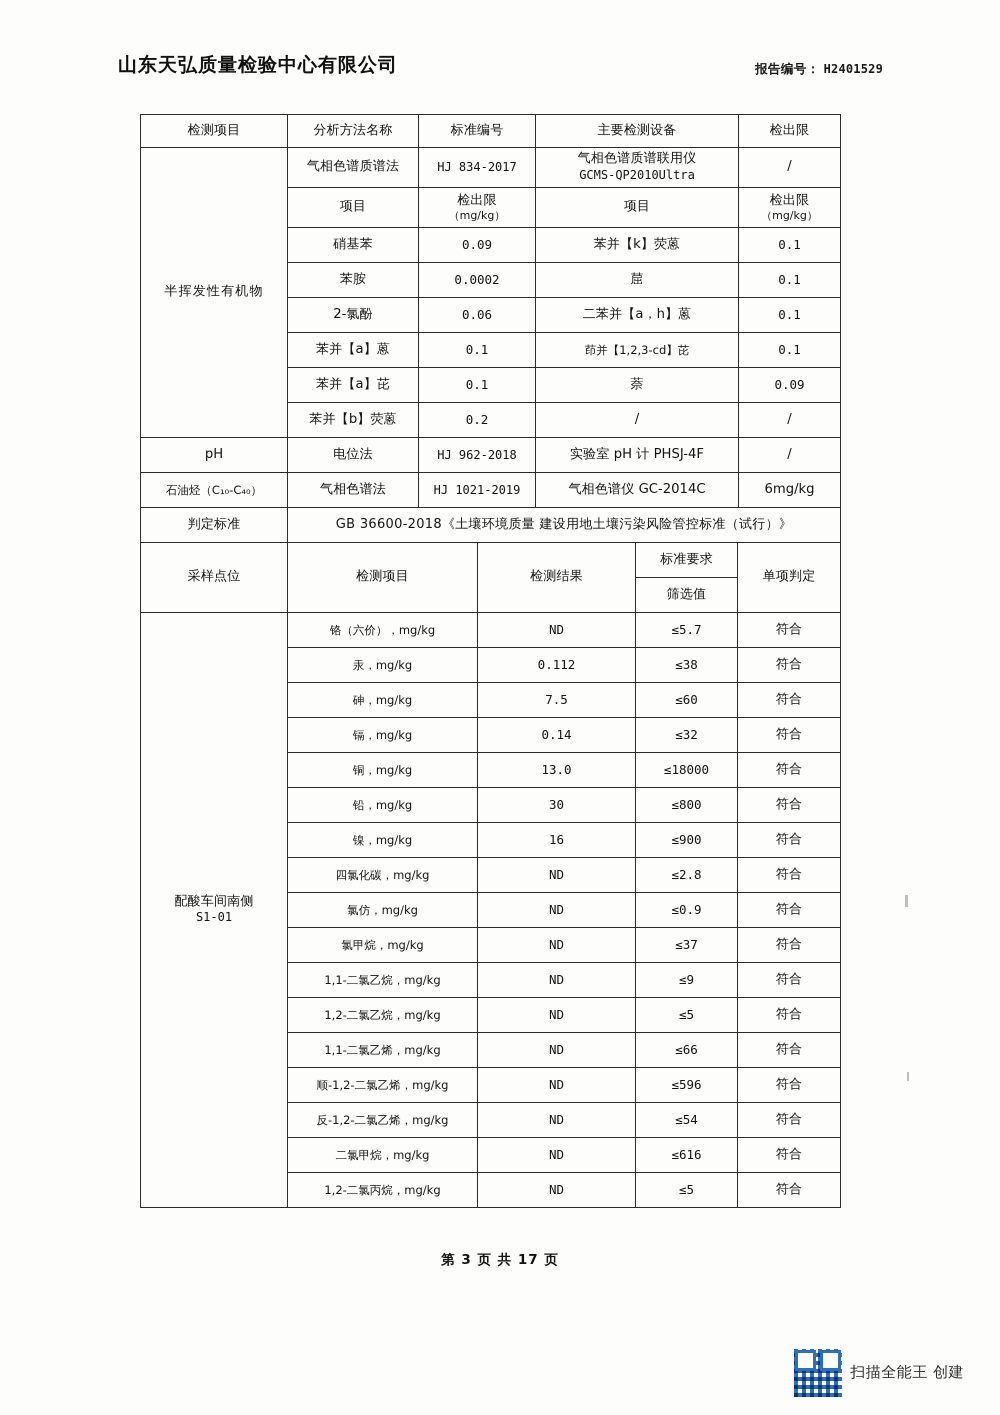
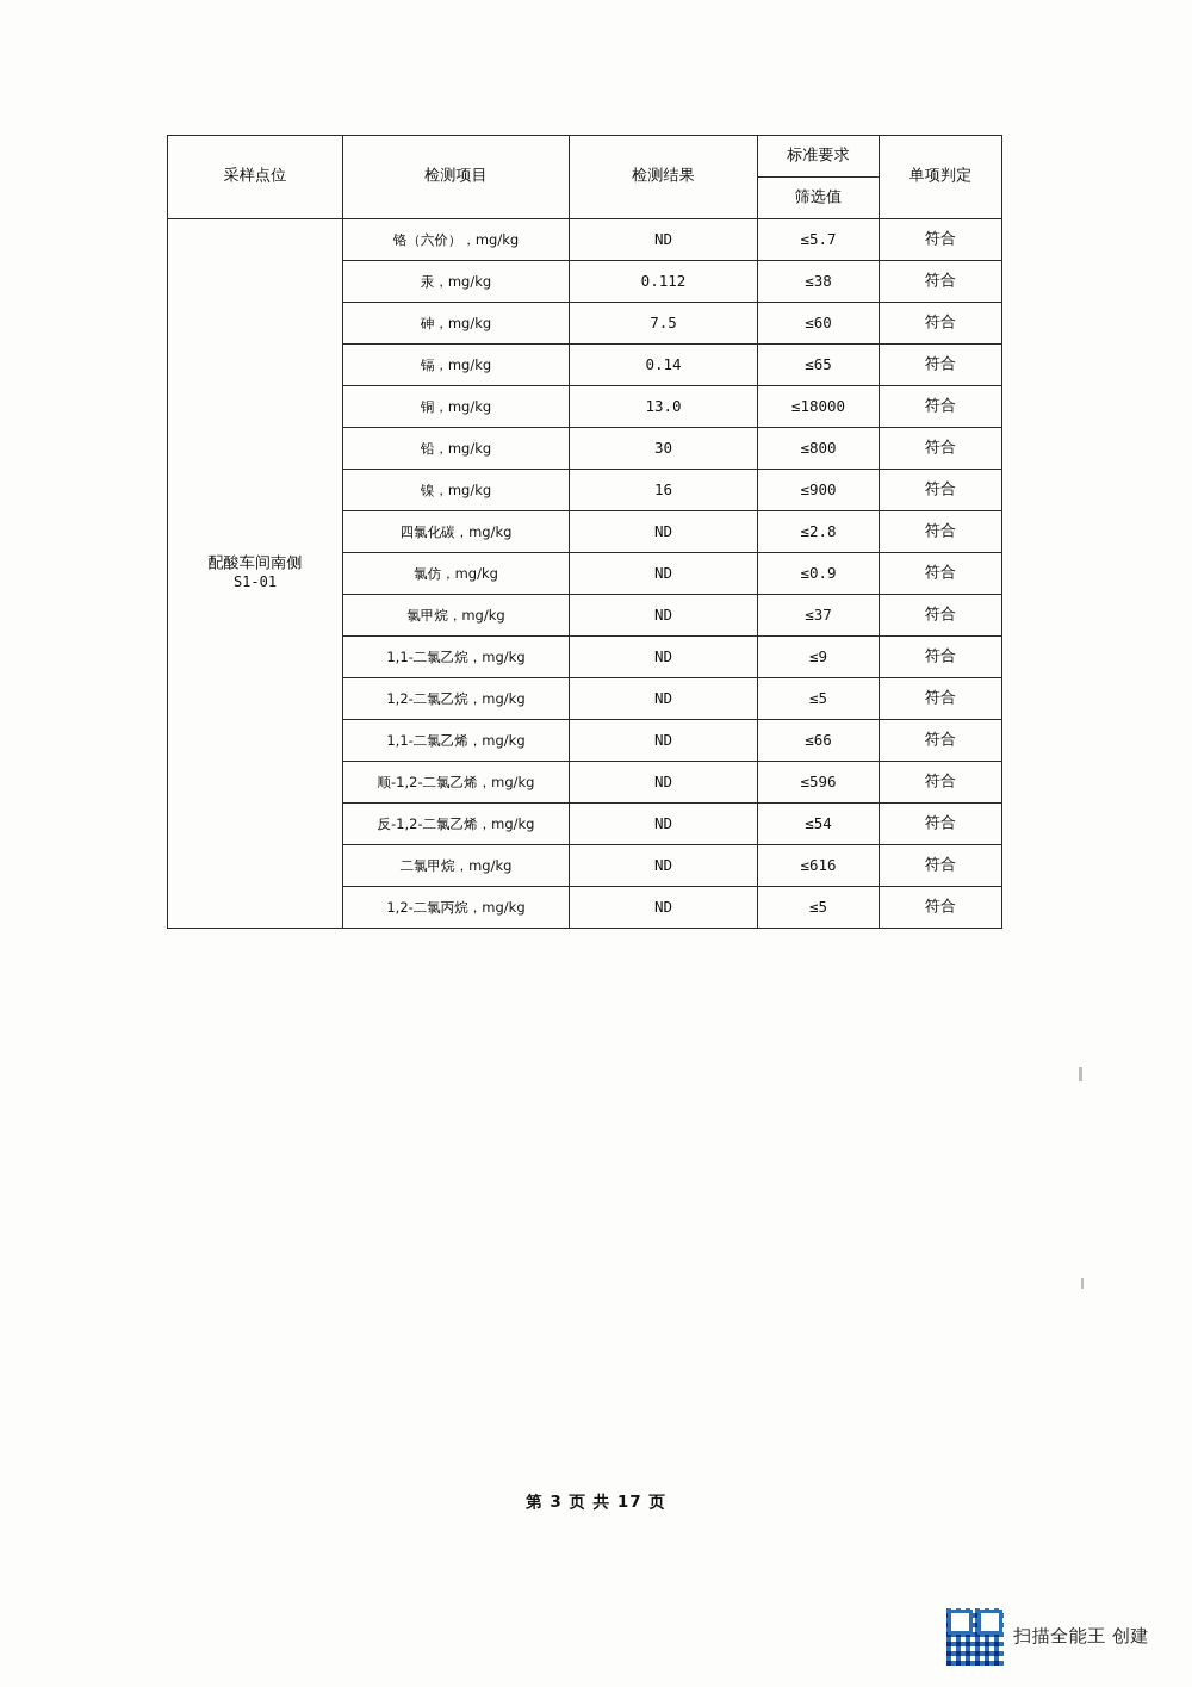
- 山东天弘质量检验中心有限公司
- 报告编号： H2401529
- 检测项目	分析方法名称	标准编号	主要检测设备	检出限
- 半挥发性有机物	气相色谱质谱法	HJ 834-2017	气相色谱质谱联用仪 GCMS-QP2010Ultra	/
- 项目	检出限 （mg/kg）	项目	检出限 （mg/kg）
- 硝基苯	0.09	苯并【k】荧蒽	0.1
- 苯胺	0.0002	䓛	0.1
- 2-氯酚	0.06	二苯并【a，h】蒽	0.1
- 苯并【a】蒽	0.1	茚并【1,2,3-cd】芘	0.1
- 苯并【a】芘	0.1	萘	0.09
- 苯并【b】荧蒽	0.2	/	/
- pH	电位法	HJ 962-2018	实验室 pH 计 PHSJ-4F	/
- 石油烃（C₁₀-C₄₀）	气相色谱法	HJ 1021-2019	气相色谱仪 GC-2014C	6mg/kg
- 判定标准	GB 36600-2018《土壤环境质量 建设用地土壤污染风险管控标准（试行）》
  采样点位	检测项目	检测结果	标准要求	单项判定
  筛选值
  配酸车间南侧 S1-01	铬（六价），mg/kg	ND	≤5.7	符合
  汞，mg/kg	0.112	≤38	符合
  砷，mg/kg	7.5	≤60	符合
- 镉，mg/kg	0.14	≤32	符合
+ 镉，mg/kg	0.14	≤65	符合
  铜，mg/kg	13.0	≤18000	符合
  铅，mg/kg	30	≤800	符合
  镍，mg/kg	16	≤900	符合
  四氯化碳，mg/kg	ND	≤2.8	符合
  氯仿，mg/kg	ND	≤0.9	符合
  氯甲烷，mg/kg	ND	≤37	符合
  1,1-二氯乙烷，mg/kg	ND	≤9	符合
  1,2-二氯乙烷，mg/kg	ND	≤5	符合
  1,1-二氯乙烯，mg/kg	ND	≤66	符合
  顺-1,2-二氯乙烯，mg/kg	ND	≤596	符合
  反-1,2-二氯乙烯，mg/kg	ND	≤54	符合
  二氯甲烷，mg/kg	ND	≤616	符合
  1,2-二氯丙烷，mg/kg	ND	≤5	符合
  第 3 页 共 17 页
  扫描全能王 创建
